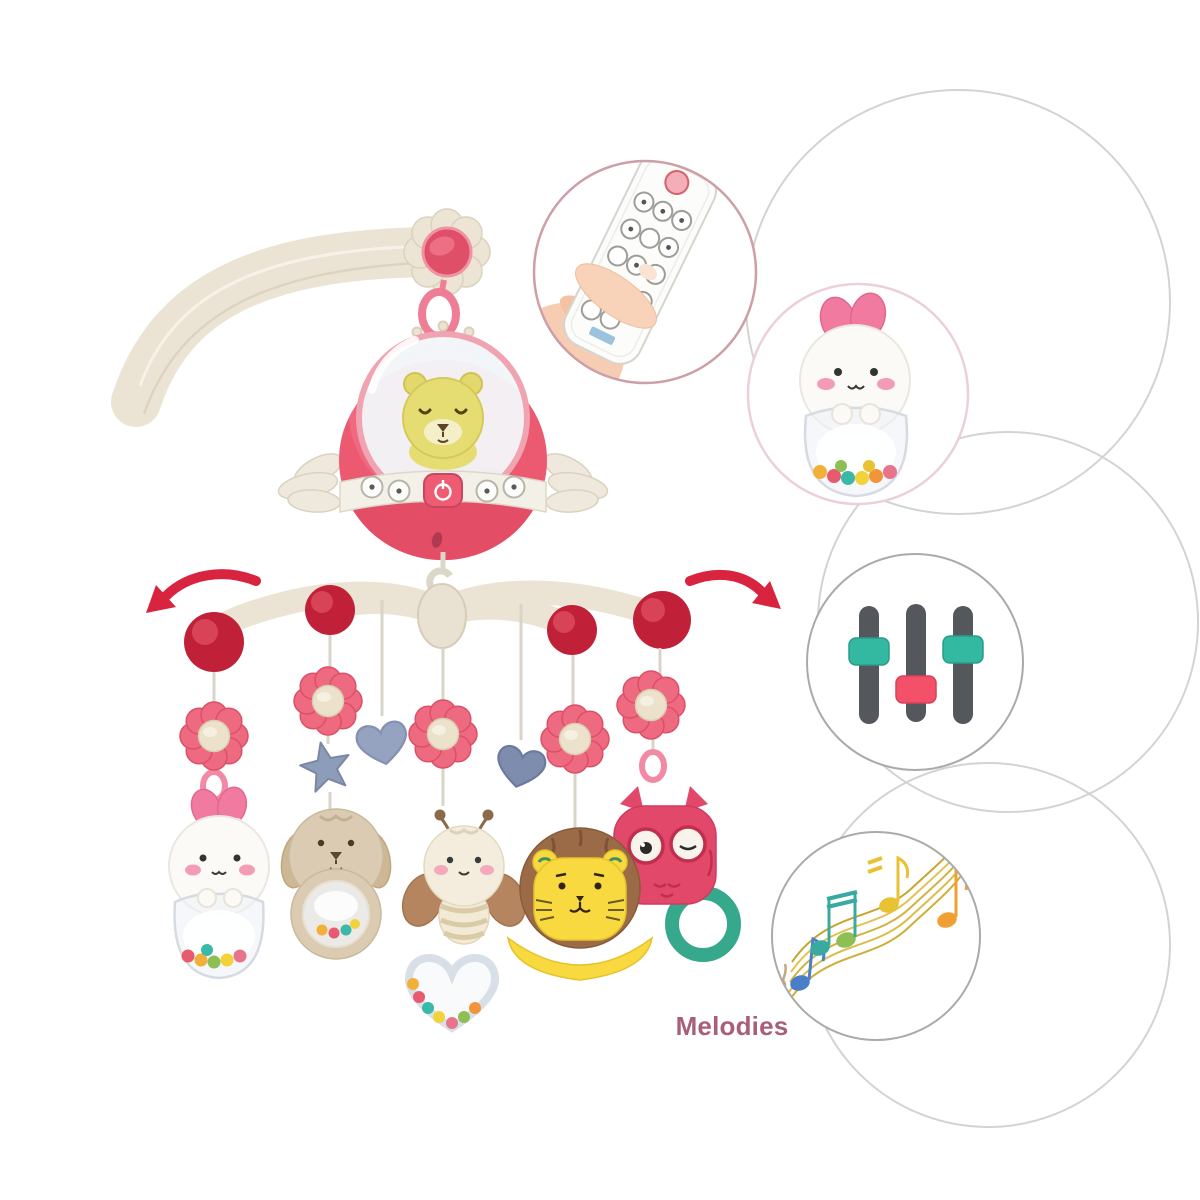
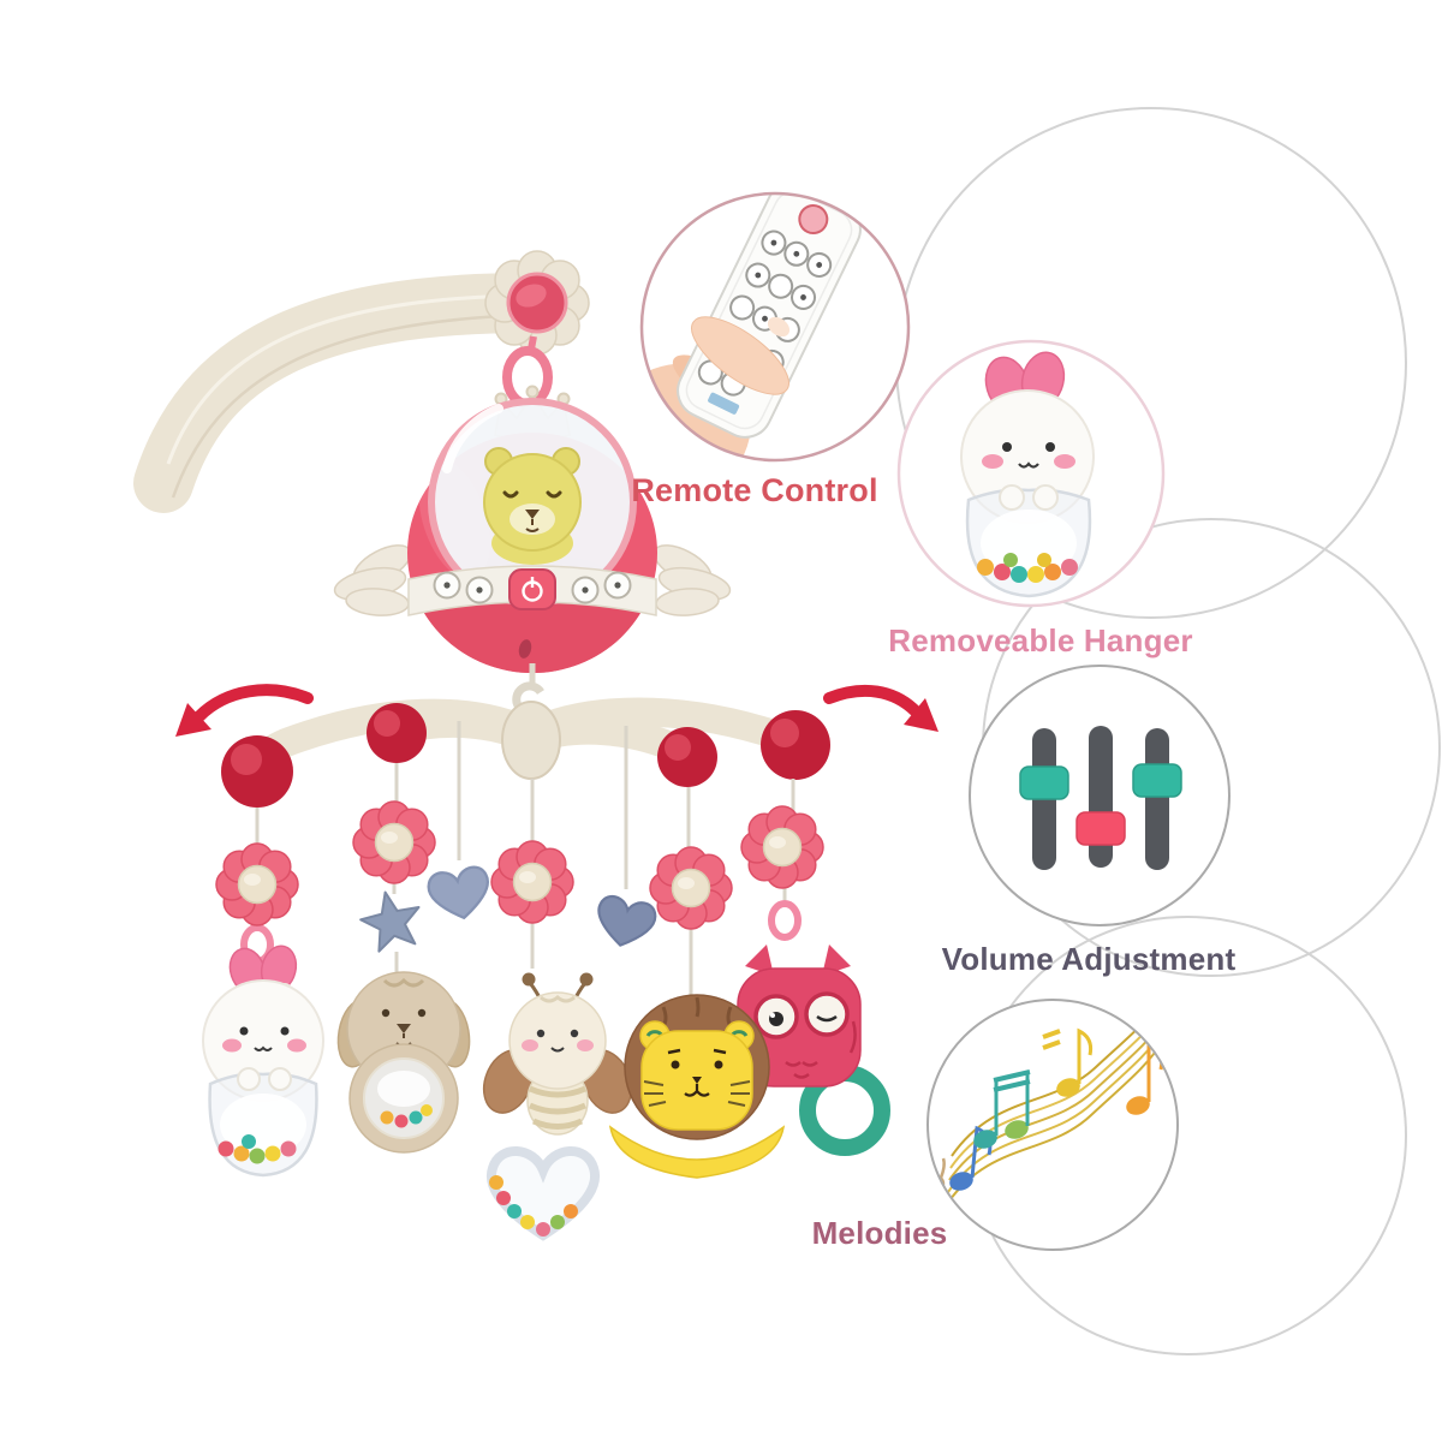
+ Remote Control
+ Removeable Hanger
+ Volume Adjustment
  Melodies
